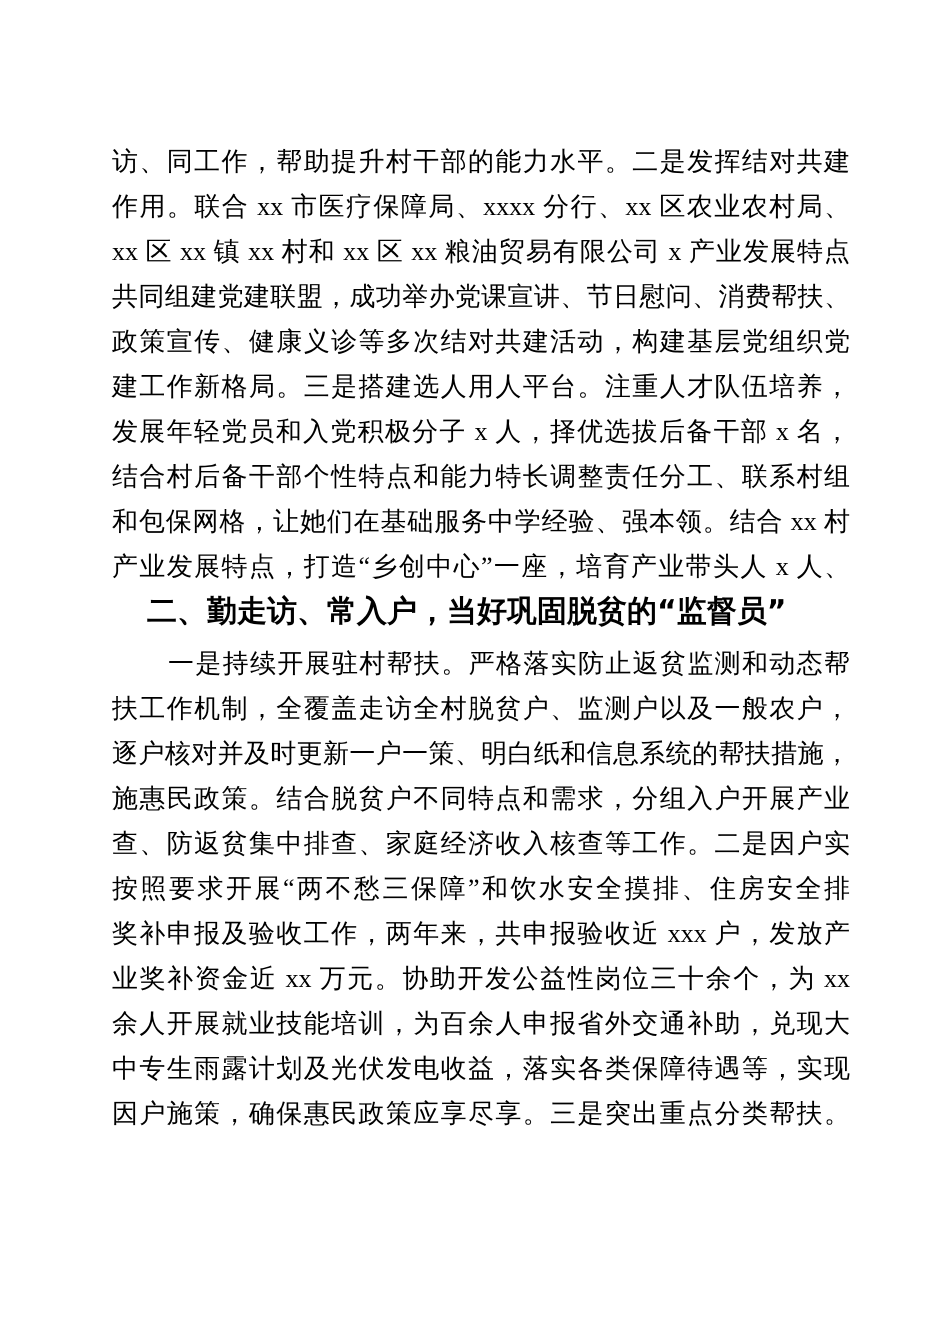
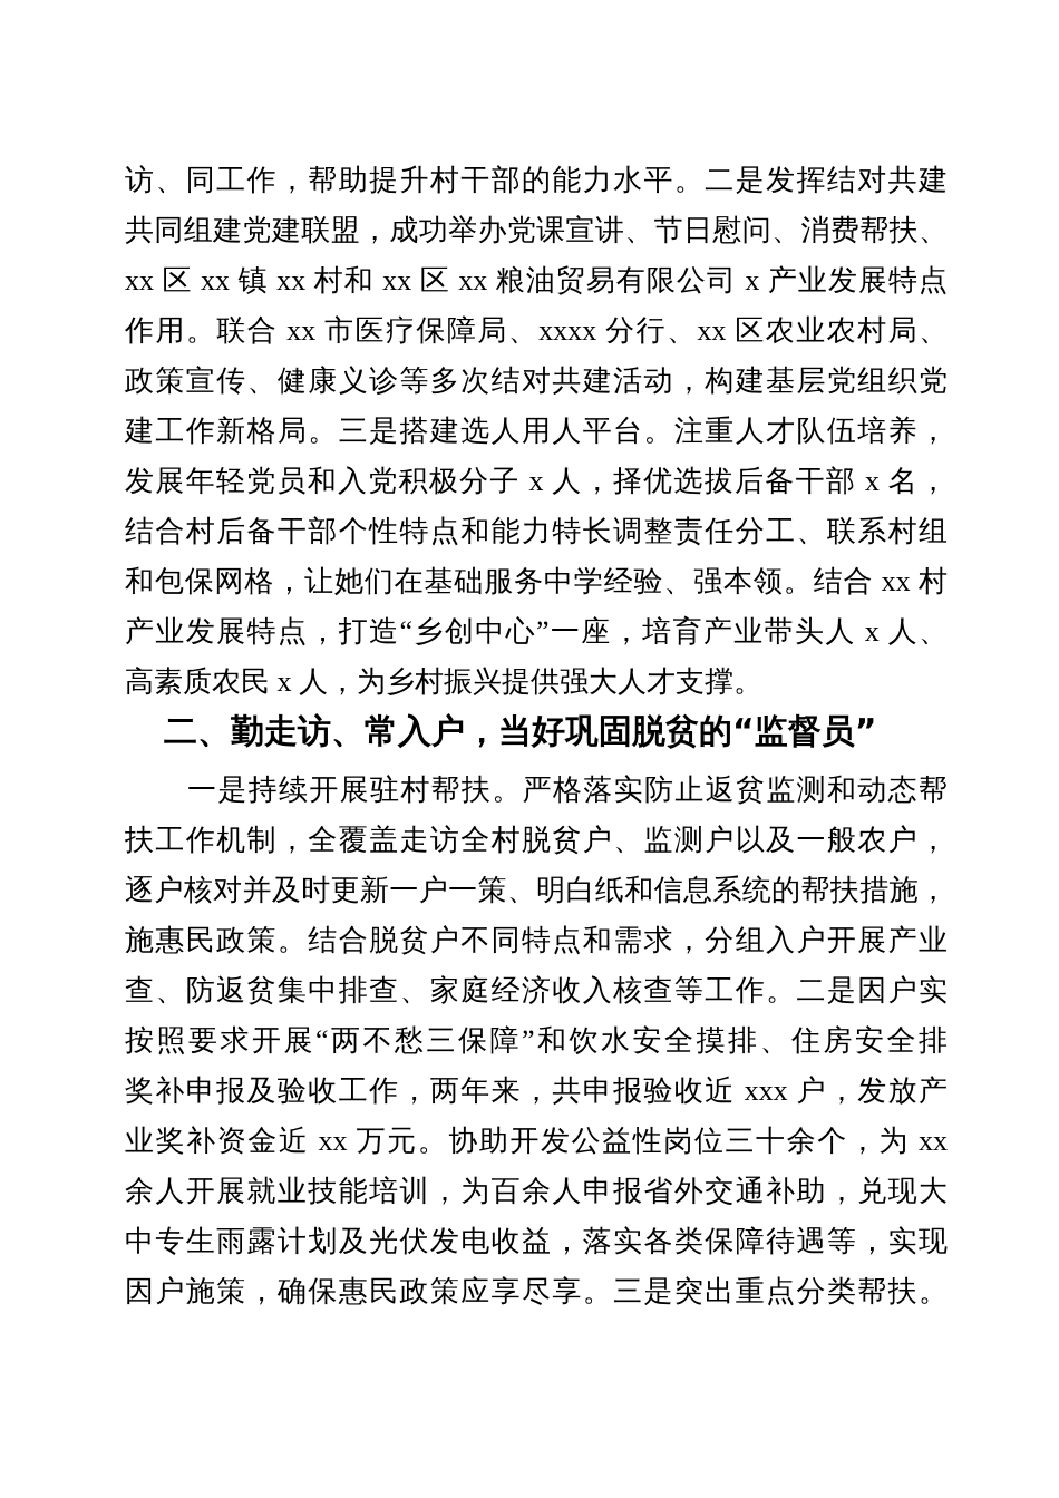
  访、同工作，帮助提升村干部的能力水平。二是发挥结对共建
- 作用。联合 xx 市医疗保障局、xxxx 分行、xx 区农业农村局、
+ 共同组建党建联盟，成功举办党课宣讲、节日慰问、消费帮扶、
  xx 区 xx 镇 xx 村和 xx 区 xx 粮油贸易有限公司 x 产业发展特点
- 共同组建党建联盟，成功举办党课宣讲、节日慰问、消费帮扶、
+ 作用。联合 xx 市医疗保障局、xxxx 分行、xx 区农业农村局、
  政策宣传、健康义诊等多次结对共建活动，构建基层党组织党
  建工作新格局。三是搭建选人用人平台。注重人才队伍培养，
  发展年轻党员和入党积极分子 x 人，择优选拔后备干部 x 名，
  结合村后备干部个性特点和能力特长调整责任分工、联系村组
  和包保网格，让她们在基础服务中学经验、强本领。结合 xx 村
  产业发展特点，打造“乡创中心”一座，培育产业带头人 x 人、
+ 高素质农民 x 人，为乡村振兴提供强大人才支撑。
  二、勤走访、常入户，当好巩固脱贫的“监督员”
  一是持续开展驻村帮扶。严格落实防止返贫监测和动态帮
  扶工作机制，全覆盖走访全村脱贫户、监测户以及一般农户，
  逐户核对并及时更新一户一策、明白纸和信息系统的帮扶措施，
  施惠民政策。结合脱贫户不同特点和需求，分组入户开展产业
  查、防返贫集中排查、家庭经济收入核查等工作。二是因户实
  按照要求开展“两不愁三保障”和饮水安全摸排、住房安全排
  奖补申报及验收工作，两年来，共申报验收近 xxx 户，发放产
  业奖补资金近 xx 万元。协助开发公益性岗位三十余个，为 xx
  余人开展就业技能培训，为百余人申报省外交通补助，兑现大
  中专生雨露计划及光伏发电收益，落实各类保障待遇等，实现
  因户施策，确保惠民政策应享尽享。三是突出重点分类帮扶。
